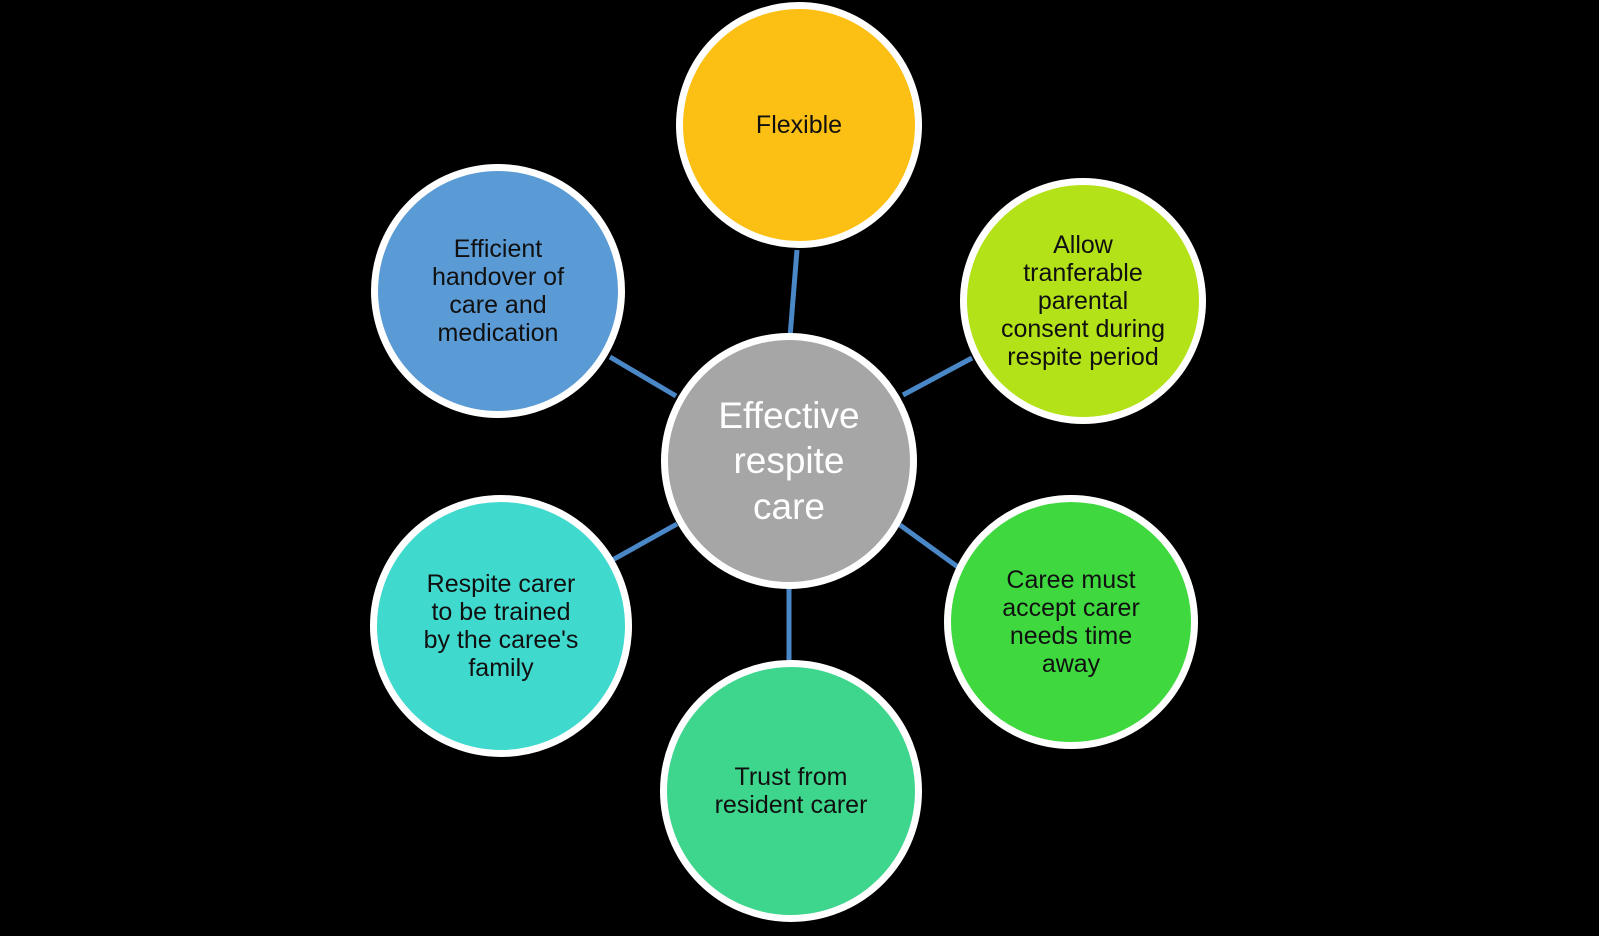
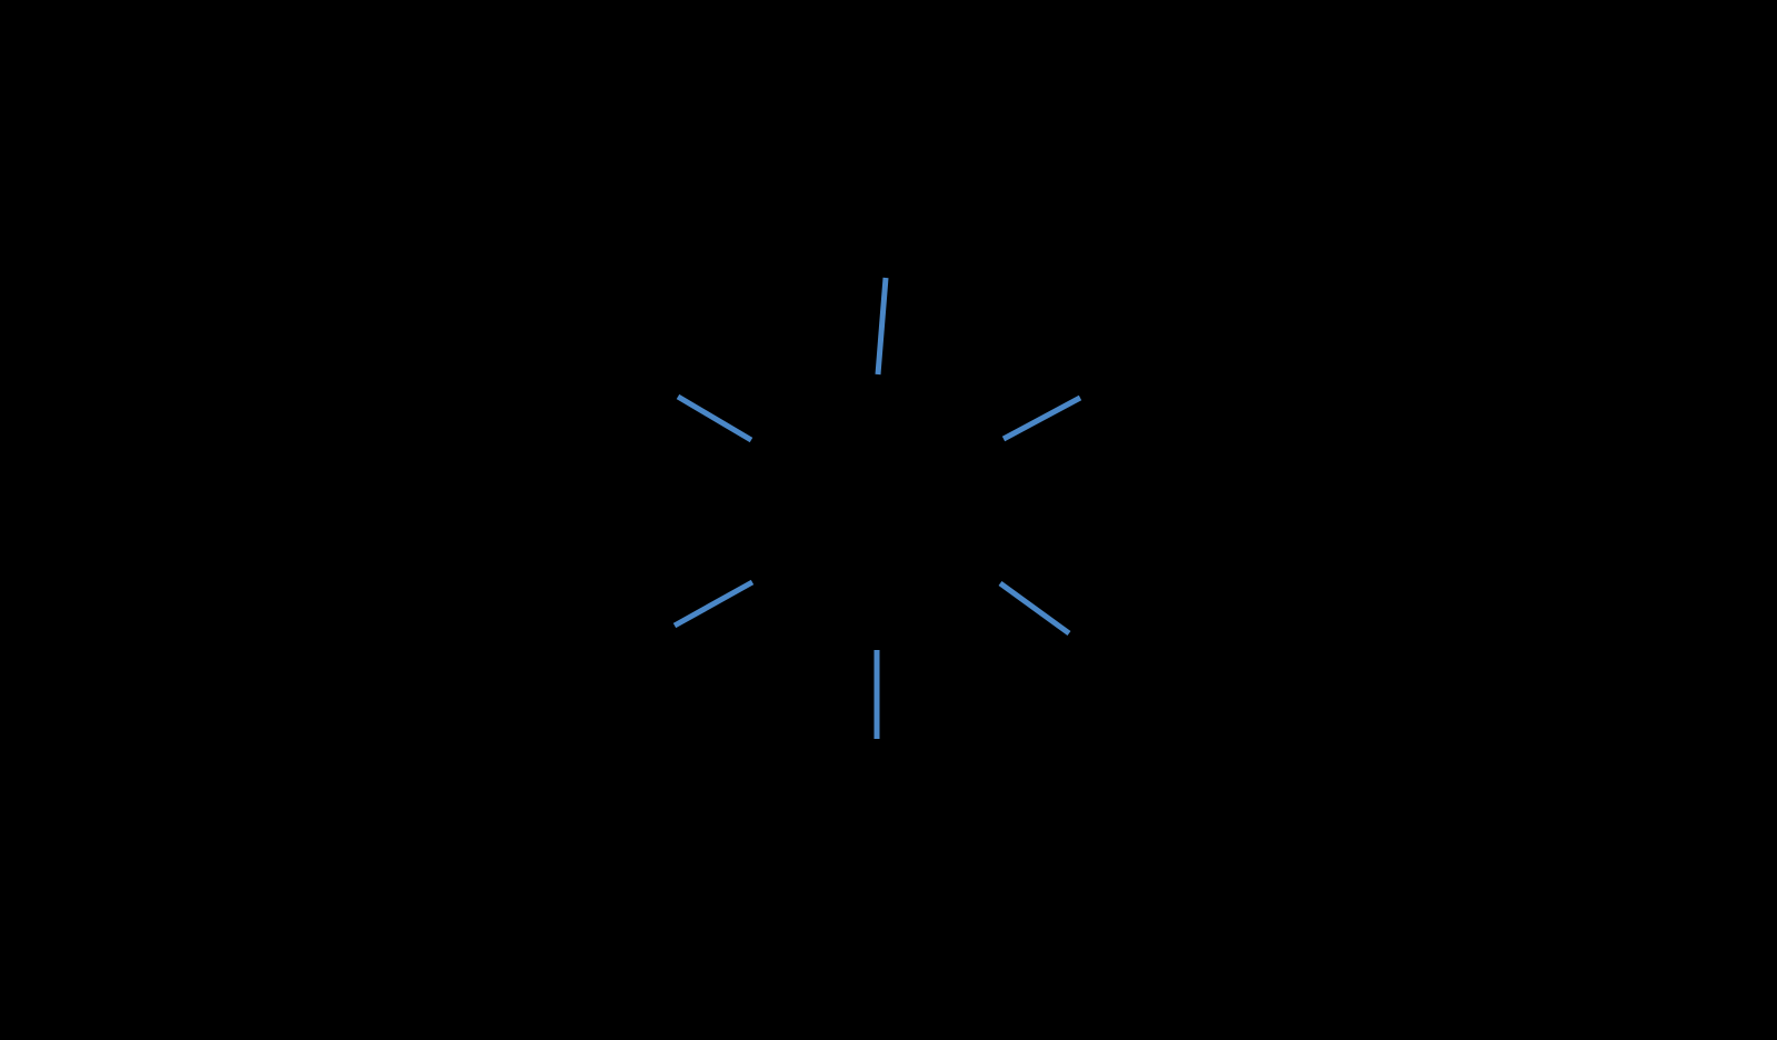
- Efficient
- handover of
- care and
- medication
- Flexible
- Allow
- tranferable
- parental
- consent during
- respite period
- Caree must
- accept carer
- needs time
- away
- Trust from
- resident carer
- Respite carer
- to be trained
- by the caree's
- family
- Effective
- respite
- care
